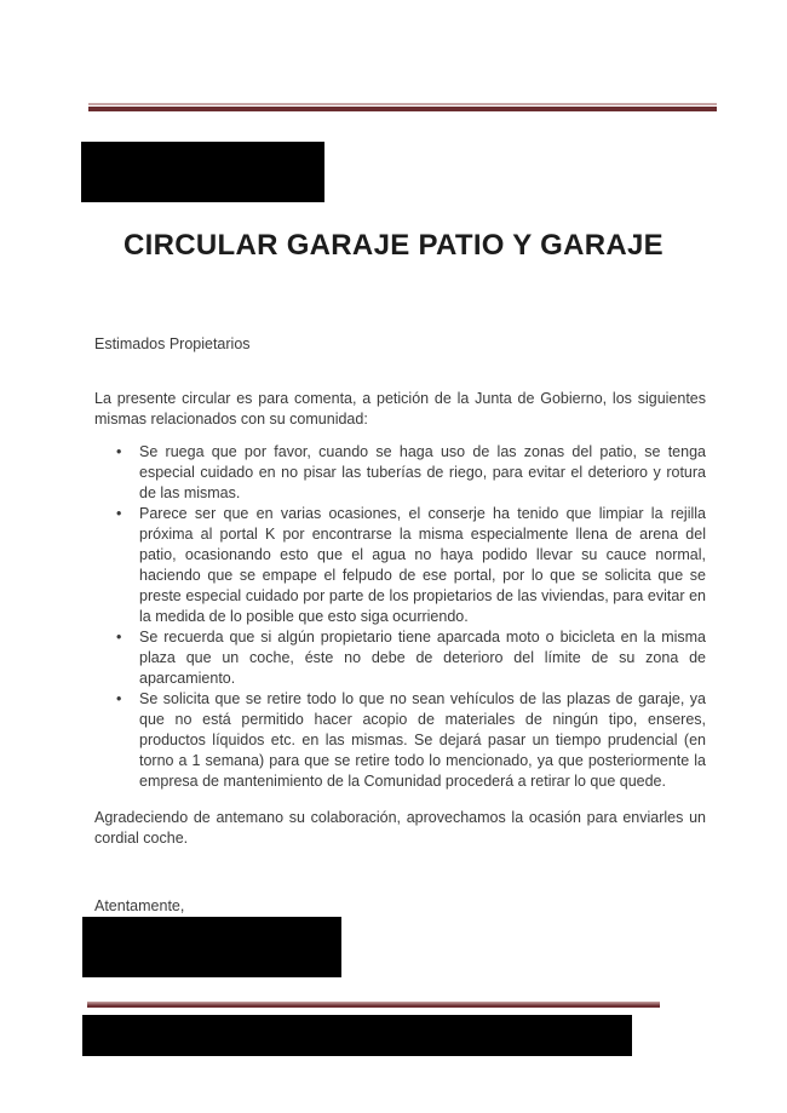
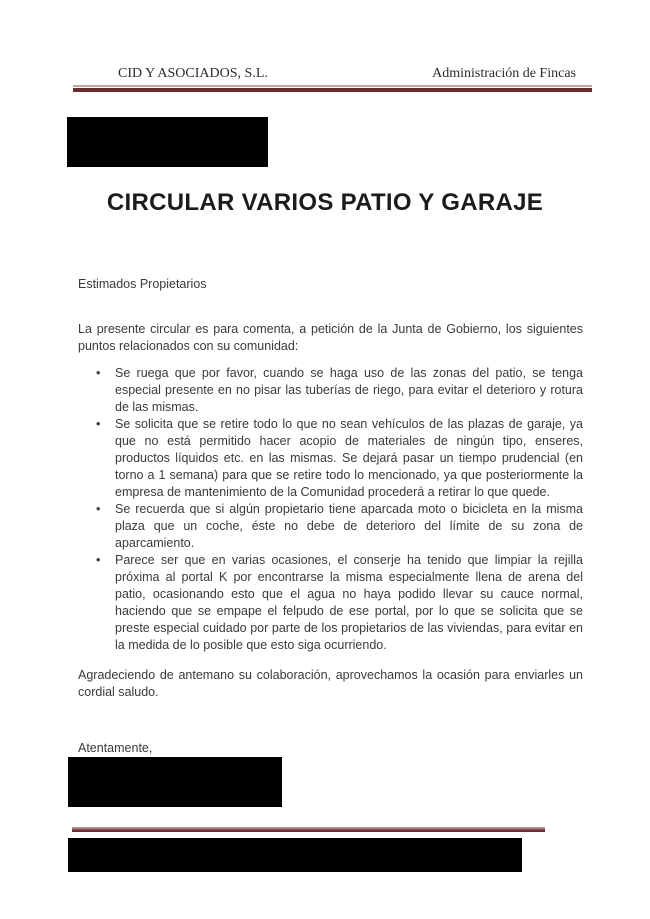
+ CID Y ASOCIADOS, S.L.
+ Administración de Fincas
- CIRCULAR GARAJE PATIO Y GARAJE
+ CIRCULAR VARIOS PATIO Y GARAJE
  Estimados Propietarios
- La presente circular es para comenta, a petición de la Junta de Gobierno, los siguientes mismas relacionados con su comunidad:
+ La presente circular es para comenta, a petición de la Junta de Gobierno, los siguientes puntos relacionados con su comunidad:
  •
- Se ruega que por favor, cuando se haga uso de las zonas del patio, se tenga especial cuidado en no pisar las tuberías de riego, para evitar el deterioro y rotura de las mismas.
+ Se ruega que por favor, cuando se haga uso de las zonas del patio, se tenga especial presente en no pisar las tuberías de riego, para evitar el deterioro y rotura de las mismas.
  •
- Parece ser que en varias ocasiones, el conserje ha tenido que limpiar la rejilla próxima al portal K por encontrarse la misma especialmente llena de arena del patio, ocasionando esto que el agua no haya podido llevar su cauce normal, haciendo que se empape el felpudo de ese portal, por lo que se solicita que se preste especial cuidado por parte de los propietarios de las viviendas, para evitar en la medida de lo posible que esto siga ocurriendo.
+ Se solicita que se retire todo lo que no sean vehículos de las plazas de garaje, ya que no está permitido hacer acopio de materiales de ningún tipo, enseres, productos líquidos etc. en las mismas. Se dejará pasar un tiempo prudencial (en torno a 1 semana) para que se retire todo lo mencionado, ya que posteriormente la empresa de mantenimiento de la Comunidad procederá a retirar lo que quede.
  •
  Se recuerda que si algún propietario tiene aparcada moto o bicicleta en la misma plaza que un coche, éste no debe de deterioro del límite de su zona de aparcamiento.
  •
- Se solicita que se retire todo lo que no sean vehículos de las plazas de garaje, ya que no está permitido hacer acopio de materiales de ningún tipo, enseres, productos líquidos etc. en las mismas. Se dejará pasar un tiempo prudencial (en torno a 1 semana) para que se retire todo lo mencionado, ya que posteriormente la empresa de mantenimiento de la Comunidad procederá a retirar lo que quede.
+ Parece ser que en varias ocasiones, el conserje ha tenido que limpiar la rejilla próxima al portal K por encontrarse la misma especialmente llena de arena del patio, ocasionando esto que el agua no haya podido llevar su cauce normal, haciendo que se empape el felpudo de ese portal, por lo que se solicita que se preste especial cuidado por parte de los propietarios de las viviendas, para evitar en la medida de lo posible que esto siga ocurriendo.
- Agradeciendo de antemano su colaboración, aprovechamos la ocasión para enviarles un cordial coche.
+ Agradeciendo de antemano su colaboración, aprovechamos la ocasión para enviarles un cordial saludo.
  Atentamente,
